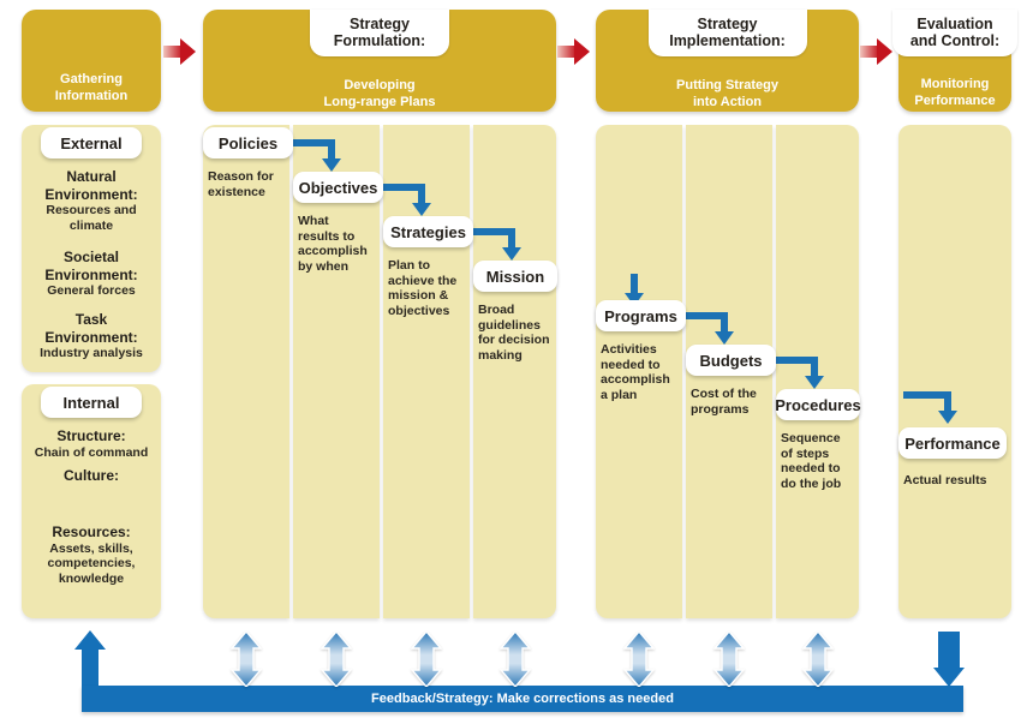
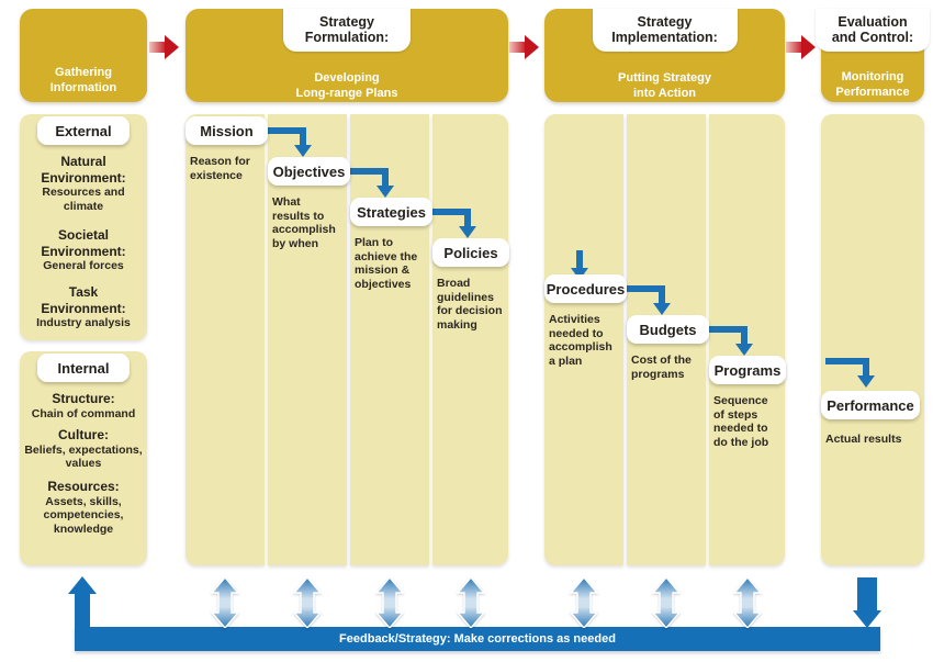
  Gathering
  Information
  Strategy
  Formulation:
  Developing
  Long-range Plans
  Strategy
  Implementation:
  Putting Strategy
  into Action
  Evaluation
  and Control:
  Monitoring
  Performance
  External
  Natural
  Environment:
  Resources and
  climate
  Societal
  Environment:
  General forces
  Task
  Environment:
  Industry analysis
  Internal
  Structure:
  Chain of command
  Culture:
+ Beliefs, expectations,
+ values
  Resources:
  Assets, skills,
  competencies,
  knowledge
- Policies
+ Mission
  Reason for
  existence
  Objectives
  What
  results to
  accomplish
  by when
  Strategies
  Plan to
  achieve the
  mission &
  objectives
- Mission
+ Policies
  Broad
  guidelines
  for decision
  making
- Programs
+ Procedures
  Activities
  needed to
  accomplish
  a plan
  Budgets
  Cost of the
  programs
- Procedures
+ Programs
  Sequence
  of steps
  needed to
  do the job
  Performance
  Actual results
  Feedback/Strategy: Make corrections as needed
